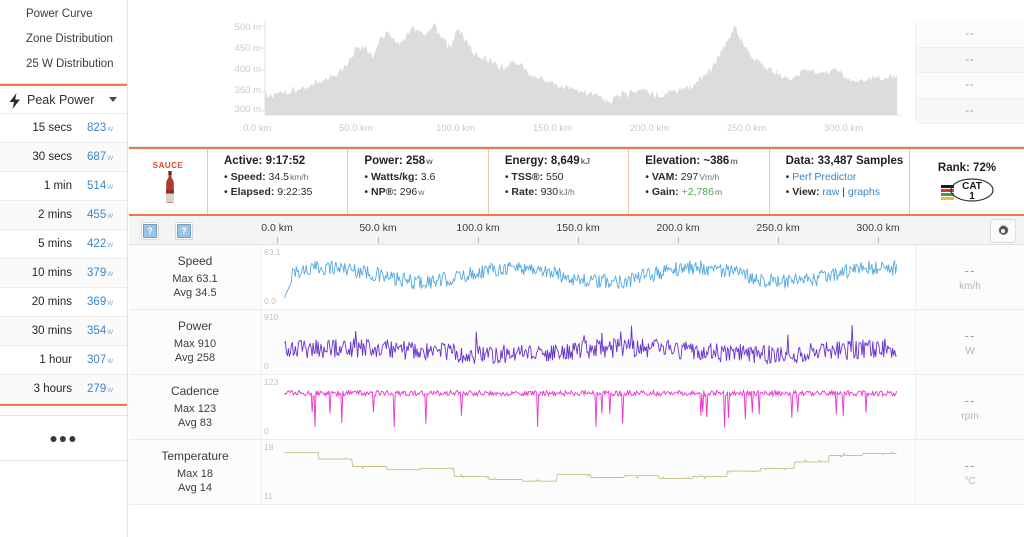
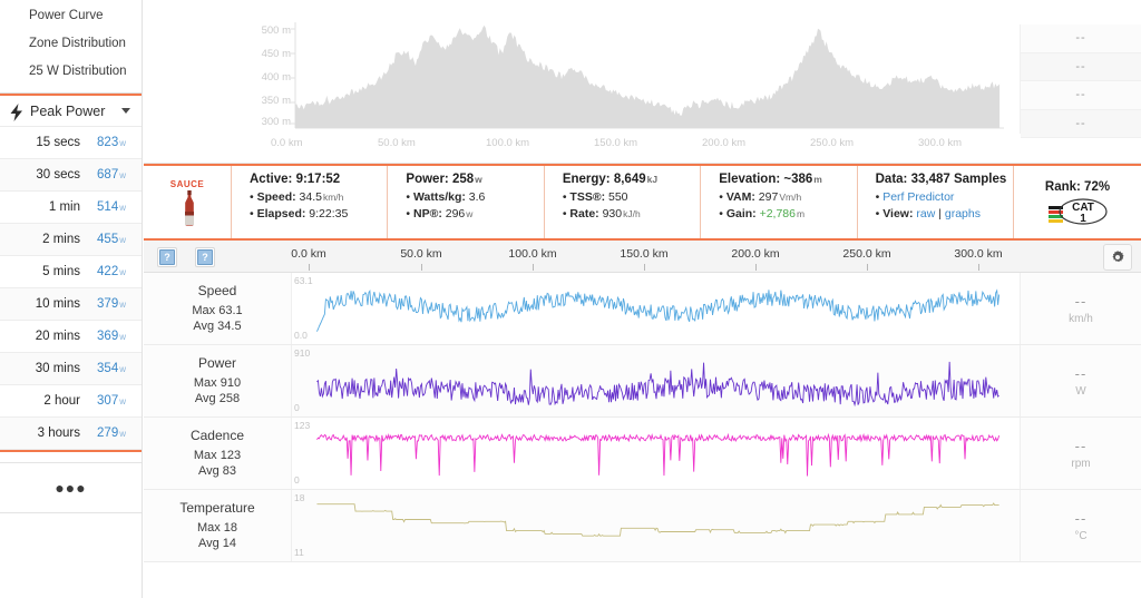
  Power Curve
  Zone Distribution
  25 W Distribution
  Peak Power
  15 secs
  823w
  30 secs
  687w
  1 min
  514w
  2 mins
  455w
  5 mins
  422w
  10 mins
  379w
  20 mins
  369w
  30 mins
  354w
- 1 hour
+ 2 hour
  307w
  3 hours
  279w
  ●●●
  500 m
  450 m
  400 m
  350 m
  300 m
  0.0 km
  50.0 km
  100.0 km
  150.0 km
  200.0 km
  250.0 km
  300.0 km
  --
  --
  --
  --
  SAUCE
  Active: 9:17:52
  • Speed: 34.5km/h
  • Elapsed: 9:22:35
  Power: 258w
  • Watts/kg: 3.6
  • NP®: 296w
  Energy: 8,649kJ
  • TSS®: 550
  • Rate: 930kJ/h
  Elevation: ~386m
  • VAM: 297Vm/h
  • Gain: +2,786m
  Data: 33,487 Samples
  • Perf Predictor
  • View: raw | graphs
  Rank: 72%
  CAT
  1
  ?
  ?
  0.0 km
  50.0 km
  100.0 km
  150.0 km
  200.0 km
  250.0 km
  300.0 km
  Speed
  Max 63.1
  Avg 34.5
  63.1
  0.0
  --
  km/h
  Power
  Max 910
  Avg 258
  910
  0
  --
  W
  Cadence
  Max 123
  Avg 83
  123
  0
  --
  rpm
  Temperature
  Max 18
  Avg 14
  18
  11
  --
  °C
